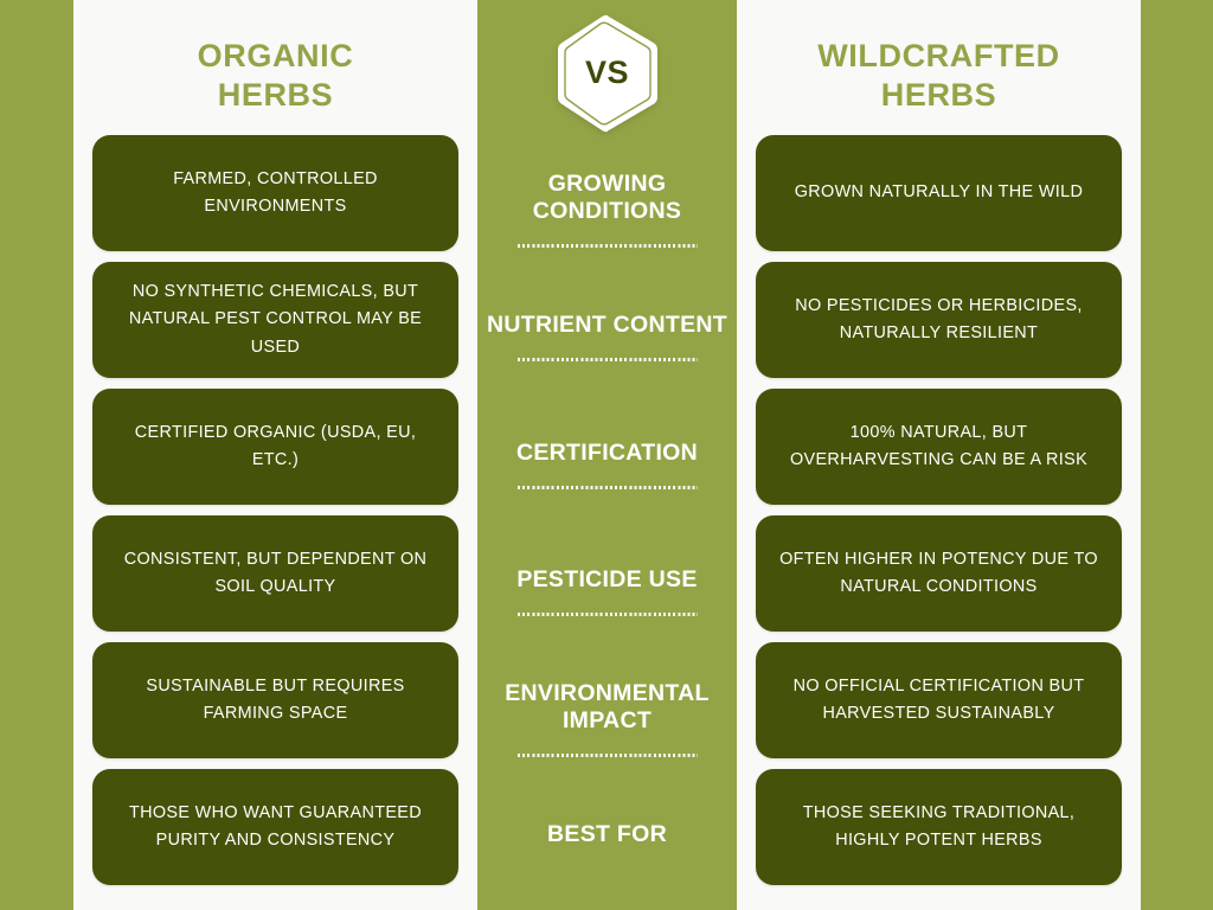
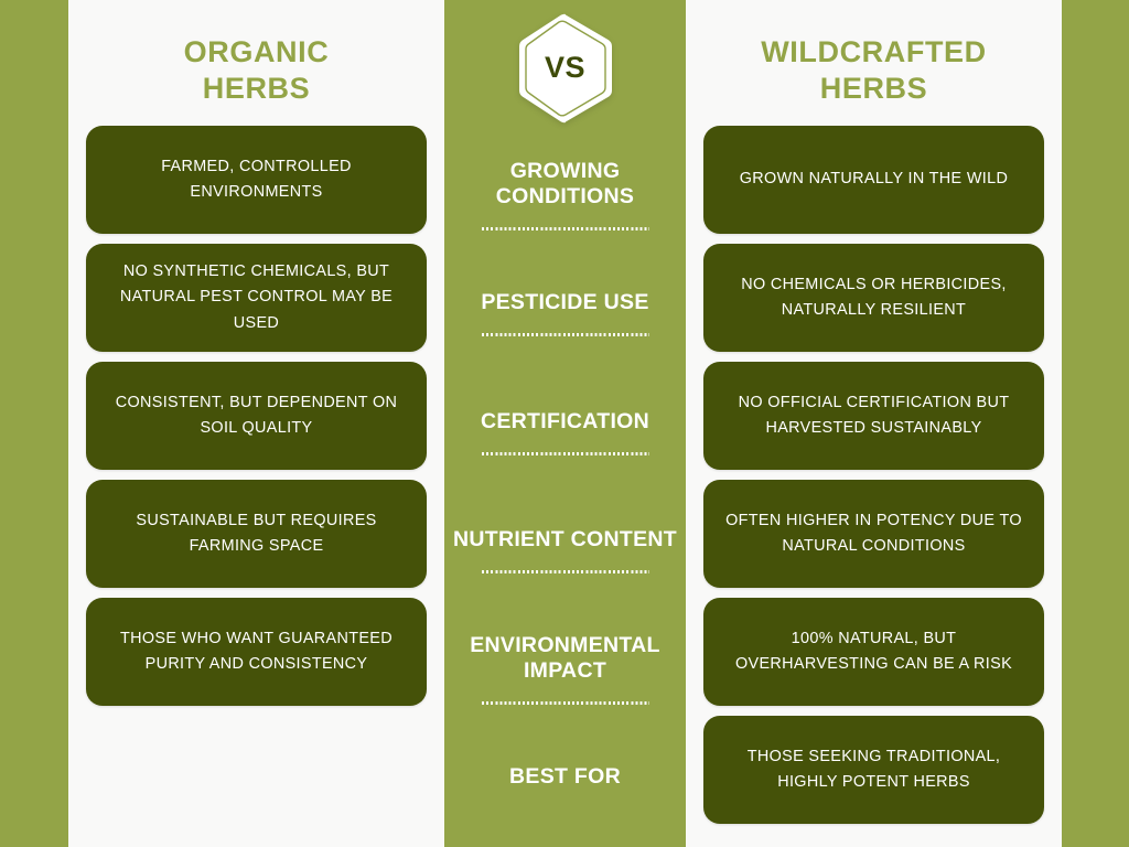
  ORGANIC
  HERBS
  FARMED, CONTROLLED ENVIRONMENTS
  NO SYNTHETIC CHEMICALS, BUT NATURAL PEST CONTROL MAY BE USED
- CERTIFIED ORGANIC (USDA, EU, ETC.)
  CONSISTENT, BUT DEPENDENT ON SOIL QUALITY
  SUSTAINABLE BUT REQUIRES FARMING SPACE
  THOSE WHO WANT GUARANTEED PURITY AND CONSISTENCY
  VS
  GROWING CONDITIONS
- NUTRIENT CONTENT
+ PESTICIDE USE
  CERTIFICATION
- PESTICIDE USE
+ NUTRIENT CONTENT
  ENVIRONMENTAL IMPACT
  BEST FOR
  WILDCRAFTED
  HERBS
  GROWN NATURALLY IN THE WILD
- NO PESTICIDES OR HERBICIDES, NATURALLY RESILIENT
+ NO CHEMICALS OR HERBICIDES, NATURALLY RESILIENT
- 100% NATURAL, BUT OVERHARVESTING CAN BE A RISK
+ NO OFFICIAL CERTIFICATION BUT HARVESTED SUSTAINABLY
  OFTEN HIGHER IN POTENCY DUE TO NATURAL CONDITIONS
- NO OFFICIAL CERTIFICATION BUT HARVESTED SUSTAINABLY
+ 100% NATURAL, BUT OVERHARVESTING CAN BE A RISK
  THOSE SEEKING TRADITIONAL, HIGHLY POTENT HERBS
